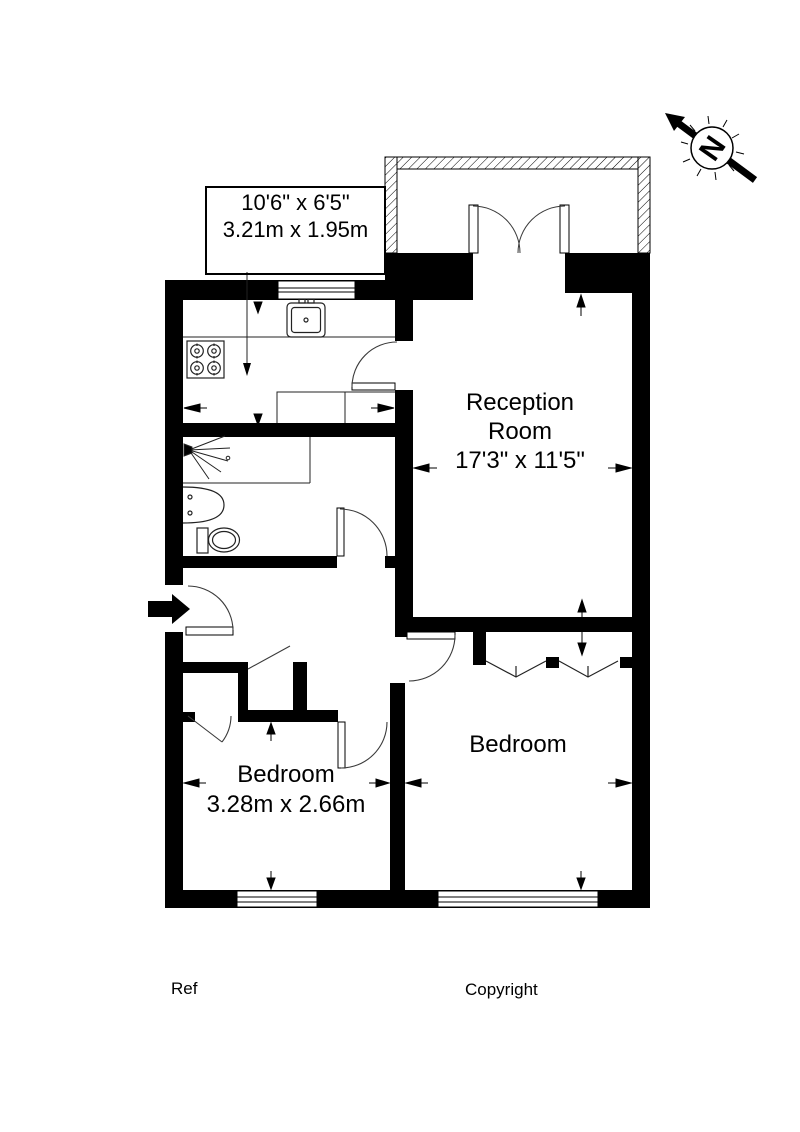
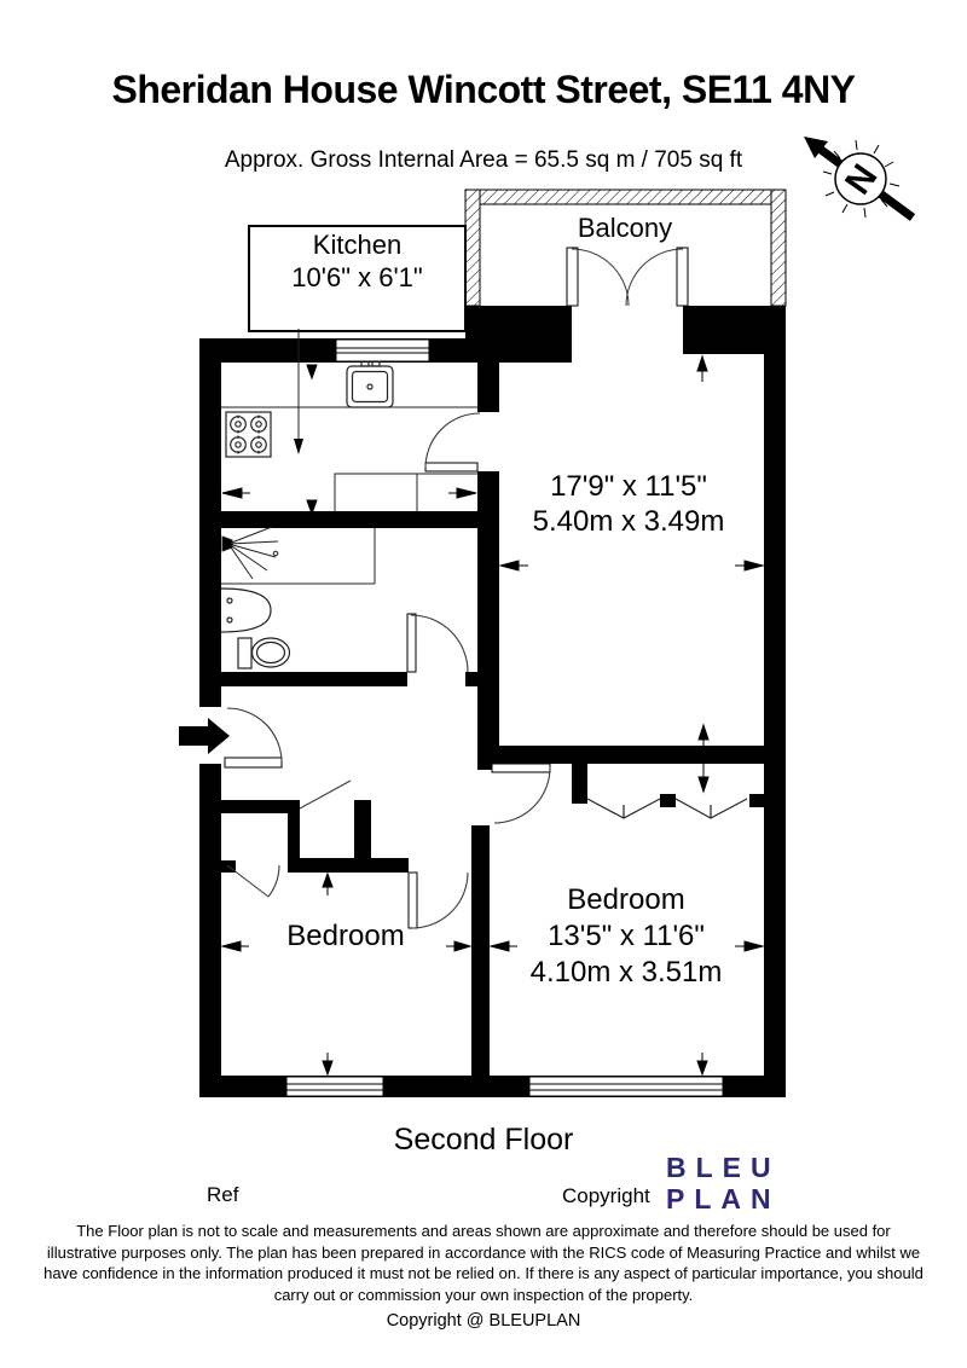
+ Sheridan House Wincott Street, SE11 4NY
+ Approx. Gross Internal Area = 65.5 sq m / 705 sq ft
+ Balcony
+ Kitchen
- 10'6" x 6'5"
+ 10'6" x 6'1"
- 3.21m x 1.95m
- Reception
- Room
- 17'3" x 11'5"
+ 17'9" x 11'5"
+ 5.40m x 3.49m
  Bedroom
- 3.28m x 2.66m
  Bedroom
+ 13'5" x 11'6"
+ 4.10m x 3.51m
+ Second Floor
  Ref
  Copyright
+ BLEU
+ PLAN
+ The Floor plan is not to scale and measurements and areas shown are approximate and therefore should be used for
+ illustrative purposes only. The plan has been prepared in accordance with the RICS code of Measuring Practice and whilst we
+ have confidence in the information produced it must not be relied on. If there is any aspect of particular importance, you should
+ carry out or commission your own inspection of the property.
+ Copyright @ BLEUPLAN
